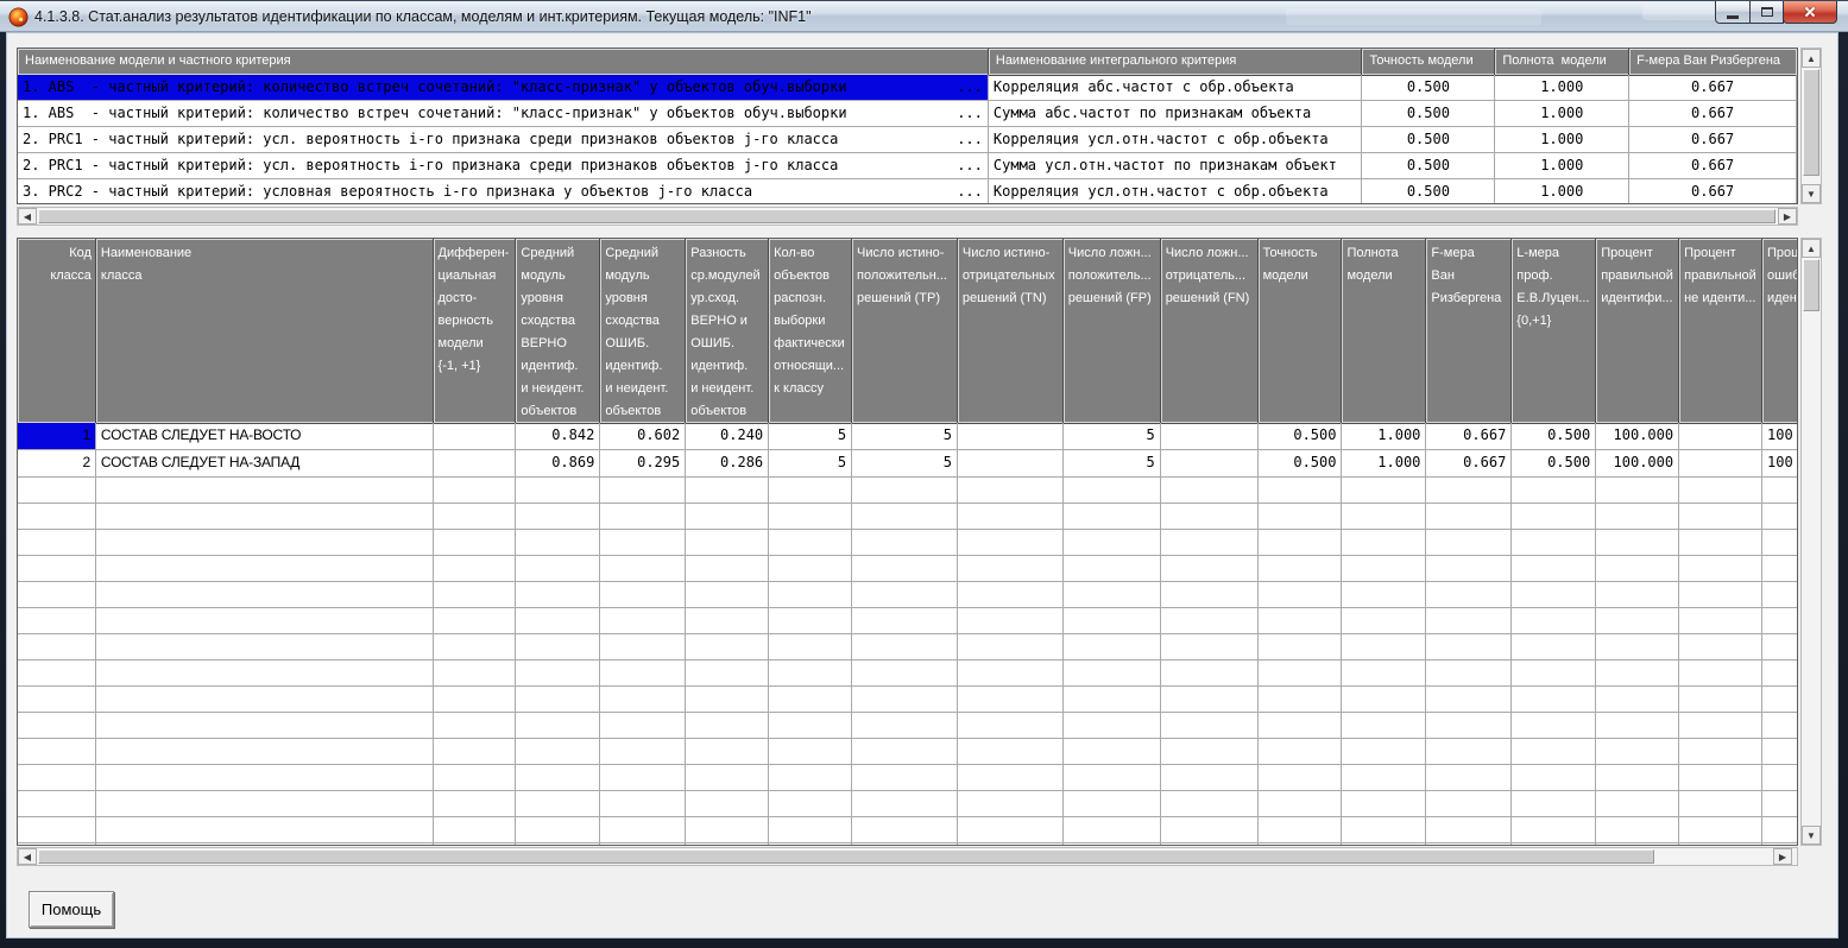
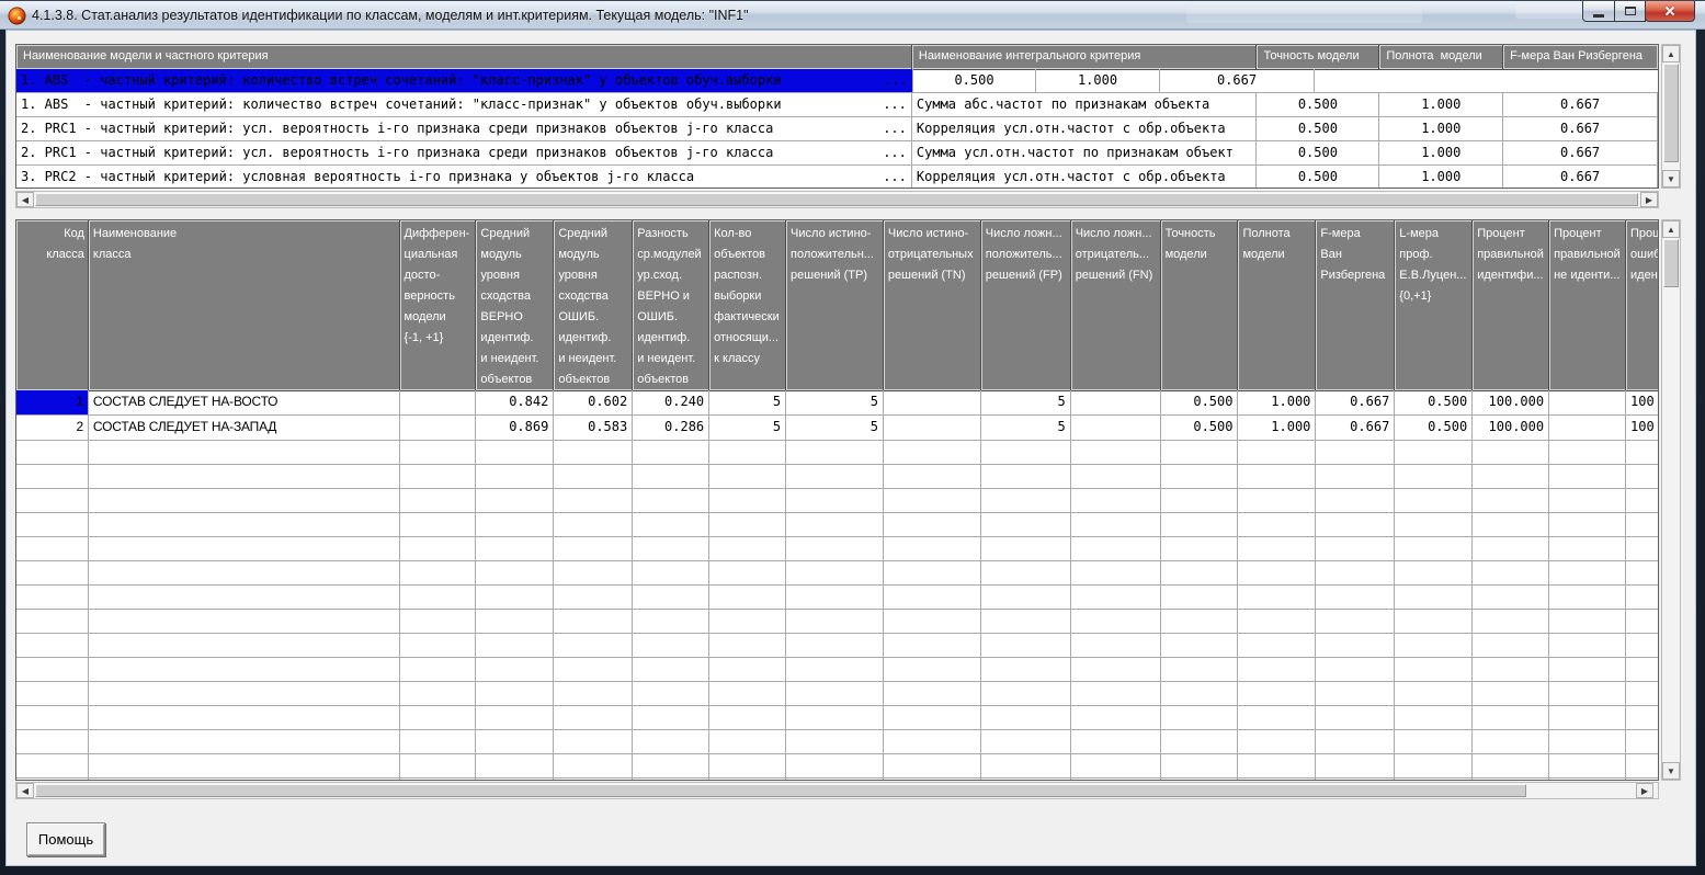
  4.1.3.8. Стат.анализ результатов идентификации по классам, моделям и инт.критериям. Текущая модель: "INF1"
  Наименование модели и частного критерия
  Наименование интегрального критерия
  Точность модели
  Полнота модели
  F-мера Ван Ризбергена
  1. ABS - частный критерий: количество встреч сочетаний: "класс-признак" у объектов обуч.выборки
  ...
- Корреляция абс.частот с обр.объекта
  0.500
  1.000
  0.667
  1. ABS - частный критерий: количество встреч сочетаний: "класс-признак" у объектов обуч.выборки
  ...
  Сумма абс.частот по признакам объекта
  0.500
  1.000
  0.667
  2. PRC1 - частный критерий: усл. вероятность i-го признака среди признаков объектов j-го класса
  ...
  Корреляция усл.отн.частот с обр.объекта
  0.500
  1.000
  0.667
  2. PRC1 - частный критерий: усл. вероятность i-го признака среди признаков объектов j-го класса
  ...
  Сумма усл.отн.частот по признакам объект
  0.500
  1.000
  0.667
  3. PRC2 - частный критерий: условная вероятность i-го признака у объектов j-го класса
  ...
  Корреляция усл.отн.частот с обр.объекта
  0.500
  1.000
  0.667
  ▲
  ▼
  ◀
  ▶
  Код
  класса
  Наименование
  класса
  Дифферен-
  циальная
  досто-
  верность
  модели
  {-1, +1}
  Средний
  модуль
  уровня
  сходства
  ВЕРНО
  идентиф.
  и неидент.
  объектов
  Средний
  модуль
  уровня
  сходства
  ОШИБ.
  идентиф.
  и неидент.
  объектов
  Разность
  ср.модулей
  ур.сход.
  ВЕРНО и
  ОШИБ.
  идентиф.
  и неидент.
  объектов
  Кол-во
  объектов
  распозн.
  выборки
  фактически
  относящи...
  к классу
  Число истино-
  положительн...
  решений (TP)
  Число истино-
  отрицательных
  решений (TN)
  Число ложн...
  положитель...
  решений (FP)
  Число ложн...
  отрицатель...
  решений (FN)
  Точность
  модели
  Полнота
  модели
  F-мера
  Ван
  Ризбергена
  L-мера
  проф.
  Е.В.Луцен...
  {0,+1}
  Процент
  правильной
  идентифи...
  Процент
  правильной
  не иденти...
  Проц
  ошиб
  иден
  1
  СОСТАВ СЛЕДУЕТ НА-ВОСТО
  0.842
  0.602
  0.240
  5
  5
  5
  0.500
  1.000
  0.667
  0.500
  100.000
  100
  2
  СОСТАВ СЛЕДУЕТ НА-ЗАПАД
  0.869
- 0.295
+ 0.583
  0.286
  5
  5
  5
  0.500
  1.000
  0.667
  0.500
  100.000
  100
  ▲
  ▼
  ◀
  ▶
  Помощь
